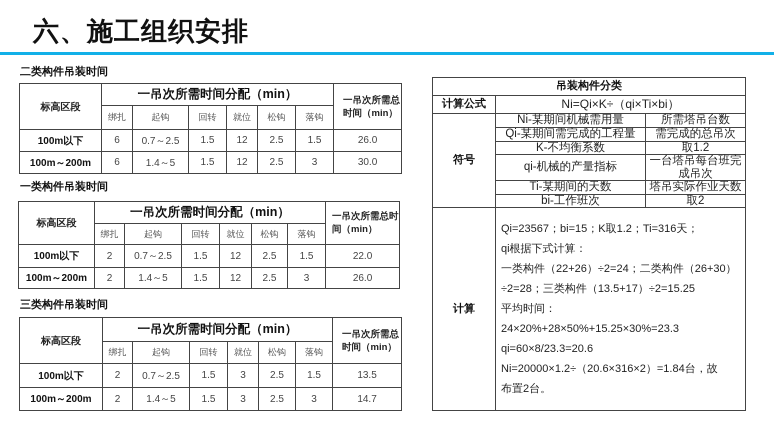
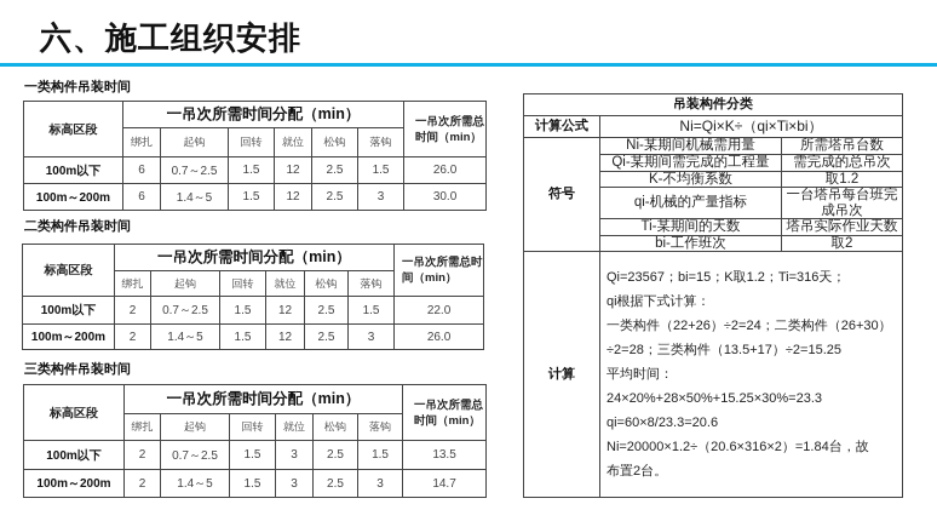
  六、施工组织安排
- 二类构件吊装时间
+ 一类构件吊装时间
  标高区段	一吊次所需时间分配（min）	一吊次所需总 时间（min）
  绑扎	起钩	回转	就位	松钩	落钩
  100m以下	6	0.7～2.5	1.5	12	2.5	1.5	26.0
  100m～200m	6	1.4～5	1.5	12	2.5	3	30.0
- 一类构件吊装时间
+ 二类构件吊装时间
  标高区段	一吊次所需时间分配（min）	一吊次所需总时 间（min）
  绑扎	起钩	回转	就位	松钩	落钩
  100m以下	2	0.7～2.5	1.5	12	2.5	1.5	22.0
  100m～200m	2	1.4～5	1.5	12	2.5	3	26.0
  三类构件吊装时间
  标高区段	一吊次所需时间分配（min）	一吊次所需总 时间（min）
  绑扎	起钩	回转	就位	松钩	落钩
  100m以下	2	0.7～2.5	1.5	3	2.5	1.5	13.5
  100m～200m	2	1.4～5	1.5	3	2.5	3	14.7
  吊装构件分类
  计算公式	Ni=Qi×K÷（qi×Ti×bi）
  符号	Ni-某期间机械需用量	所需塔吊台数
  Qi-某期间需完成的工程量	需完成的总吊次
  K-不均衡系数	取1.2
  qi-机械的产量指标	一台塔吊每台班完 成吊次
  Ti-某期间的天数	塔吊实际作业天数
  bi-工作班次	取2
  计算	Qi=23567；bi=15；K取1.2；Ti=316天； qi根据下式计算： 一类构件（22+26）÷2=24；二类构件（26+30） ÷2=28；三类构件（13.5+17）÷2=15.25 平均时间： 24×20%+28×50%+15.25×30%=23.3 qi=60×8/23.3=20.6 Ni=20000×1.2÷（20.6×316×2）=1.84台，故 布置2台。
